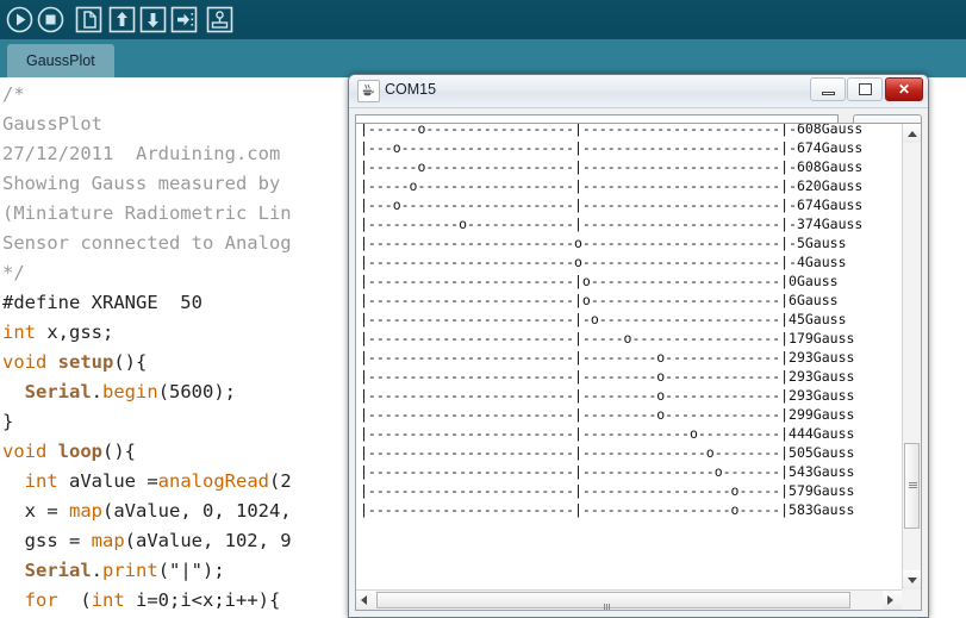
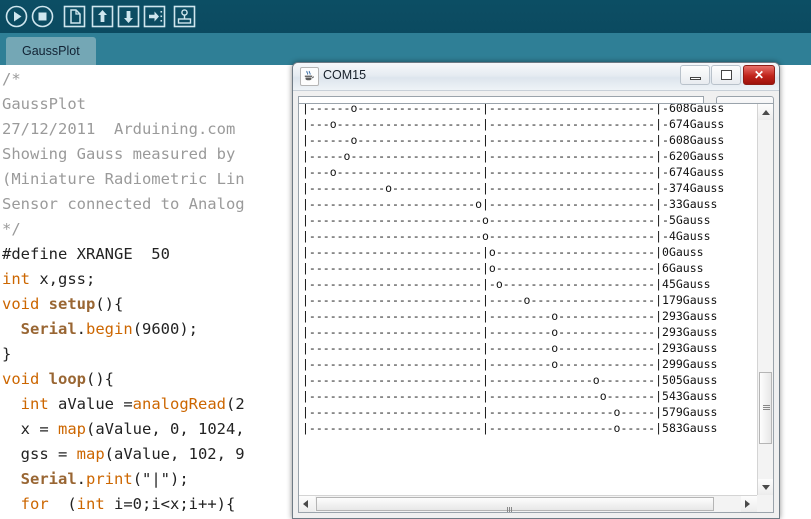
  GaussPlot
  /*
  GaussPlot
  27/12/2011 Arduining.com
  Showing Gauss measured by
  (Miniature Radiometric Lin
  Sensor connected to Analog
  */
  #define XRANGE 50
  int x,gss;
  void setup(){
- Serial.begin(5600);
+ Serial.begin(9600);
  }
  void loop(){
  int aValue =analogRead(2
  x = map(aValue, 0, 1024,
  gss = map(aValue, 102, 9
  Serial.print("|");
  for (int i=0;i<x;i++){
  COM15
  ✕
  |------o------------------|------------------------|-608Gauss
  |---o---------------------|------------------------|-674Gauss
  |------o------------------|------------------------|-608Gauss
  |-----o-------------------|------------------------|-620Gauss
  |---o---------------------|------------------------|-674Gauss
  |-----------o-------------|------------------------|-374Gauss
+ |------------------------o|------------------------|-33Gauss
  |-------------------------o------------------------|-5Gauss
  |-------------------------o------------------------|-4Gauss
  |-------------------------|o-----------------------|0Gauss
  |-------------------------|o-----------------------|6Gauss
  |-------------------------|-o----------------------|45Gauss
  |-------------------------|-----o------------------|179Gauss
  |-------------------------|---------o--------------|293Gauss
  |-------------------------|---------o--------------|293Gauss
  |-------------------------|---------o--------------|293Gauss
  |-------------------------|---------o--------------|299Gauss
- |-------------------------|-------------o----------|444Gauss
  |-------------------------|---------------o--------|505Gauss
  |-------------------------|----------------o-------|543Gauss
  |-------------------------|------------------o-----|579Gauss
  |-------------------------|------------------o-----|583Gauss
